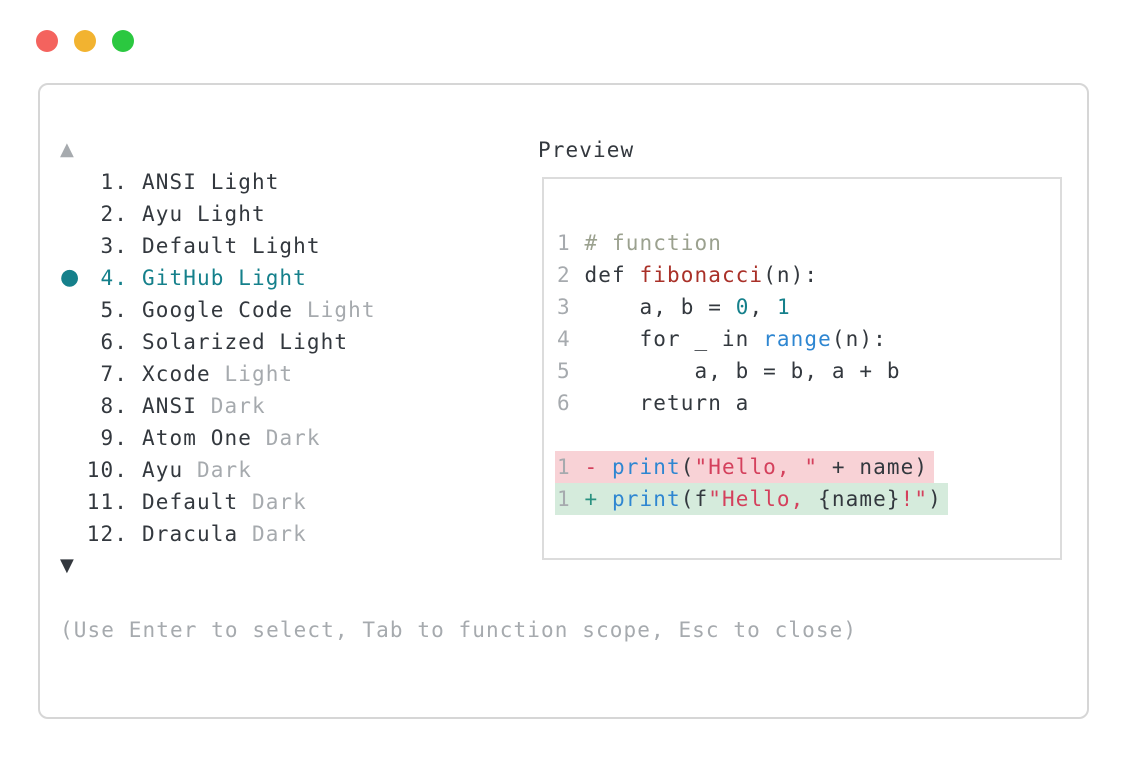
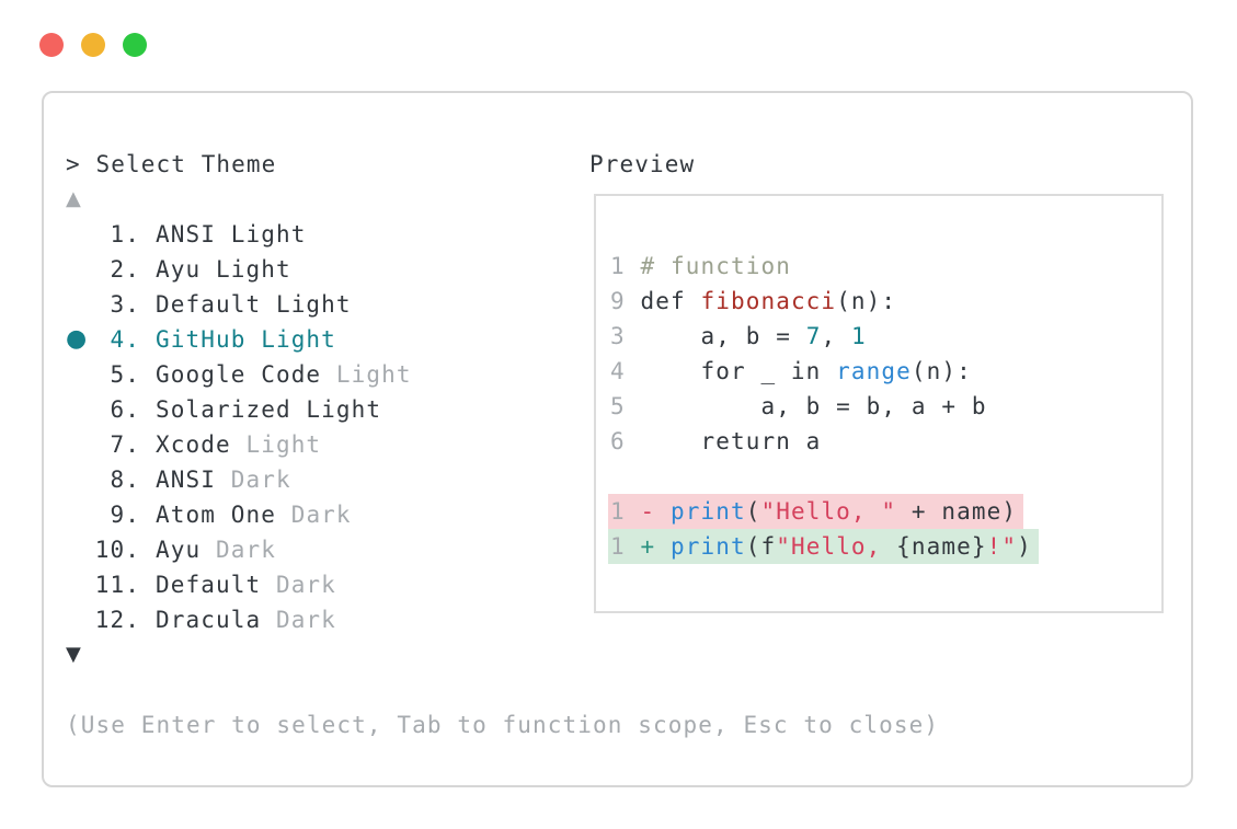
+ > Select Theme
  ▲
  1.
  ANSI Light
  2.
  Ayu Light
  3.
  Default Light
  ●
  4.
  GitHub Light
  5.
  Google Code Light
  6.
  Solarized Light
  7.
  Xcode Light
  8.
  ANSI Dark
  9.
  Atom One Dark
  10.
  Ayu Dark
  11.
  Default Dark
  12.
  Dracula Dark
  ▼
  (Use Enter to select, Tab to function scope, Esc to close)
  Preview
  1 # function
- 2 def fibonacci(n):
+ 9 def fibonacci(n):
- 3 a, b = 0, 1
+ 3 a, b = 7, 1
  4 for _ in range(n):
  5 a, b = b, a + b
  6 return a
  1 - print("Hello, " + name)
  1 + print(f"Hello, {name}!")
